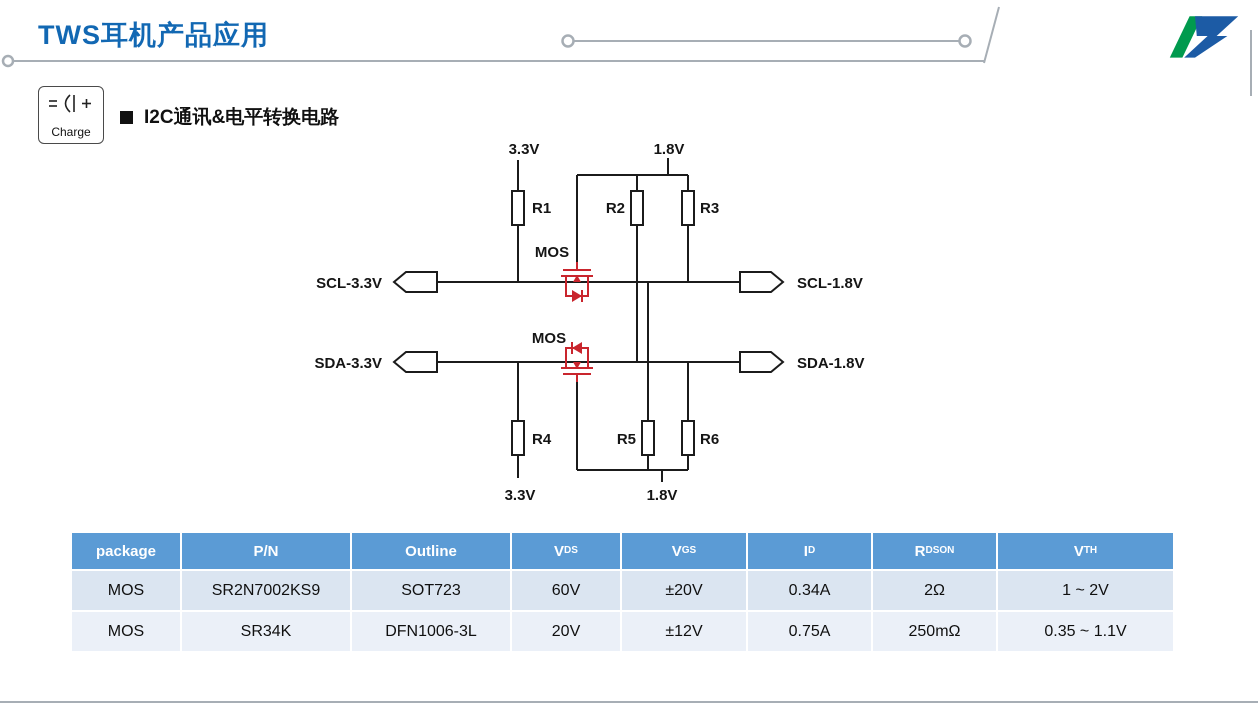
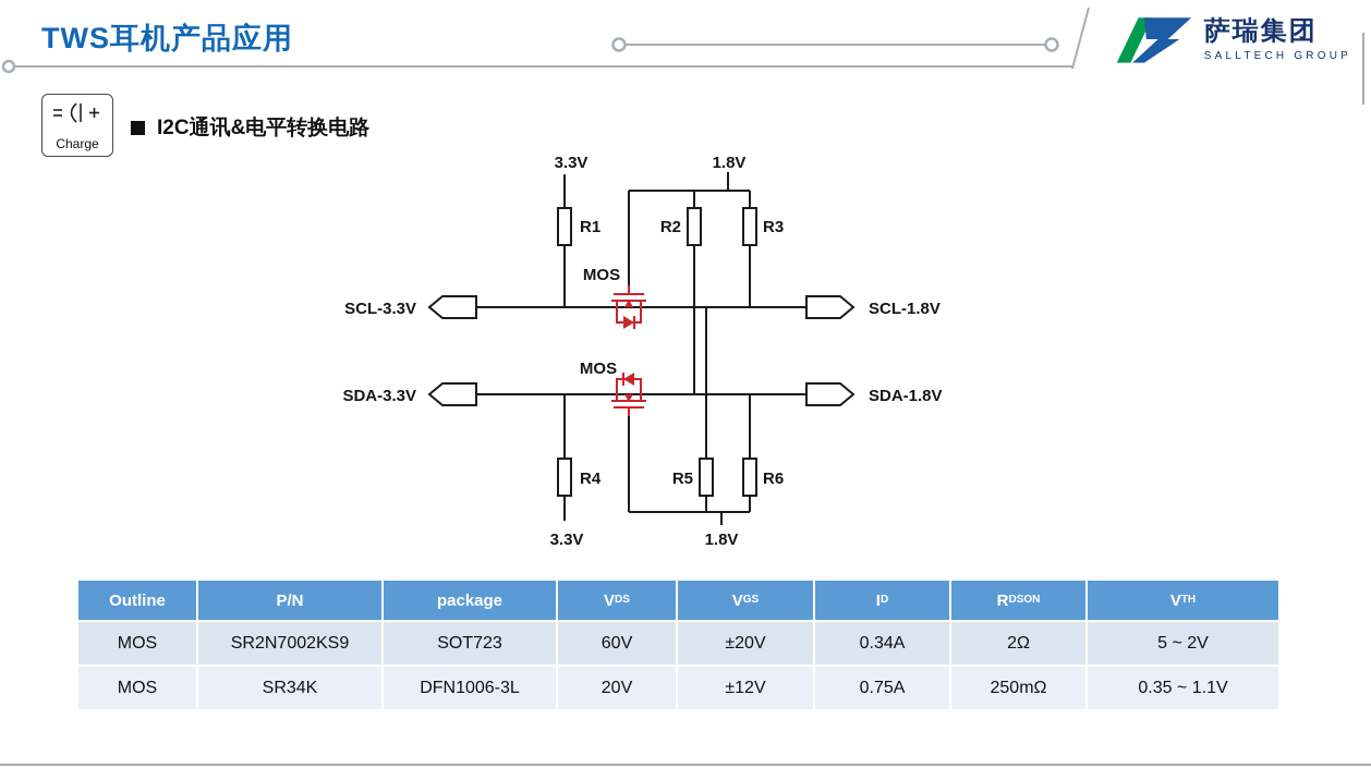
  3.3V
  1.8V
  3.3V
  1.8V
  R1
  R2
  R3
  R4
  R5
  R6
  MOS
  MOS
  SCL-3.3V
  SDA-3.3V
  SCL-1.8V
  SDA-1.8V
  TWS耳机产品应用
+ 萨瑞集团
+ SALLTECH GROUP
  Charge
  I2C通讯&电平转换电路
- package
+ Outline
  P/N
- Outline
+ package
  V
  DS
  V
  GS
  I
  D
  R
  DSON
  V
  TH
  MOS
  SR2N7002KS9
  SOT723
  60V
  ±20V
  0.34A
  2Ω
- 1 ~ 2V
+ 5 ~ 2V
  MOS
  SR34K
  DFN1006-3L
  20V
  ±12V
  0.75A
  250mΩ
  0.35 ~ 1.1V
